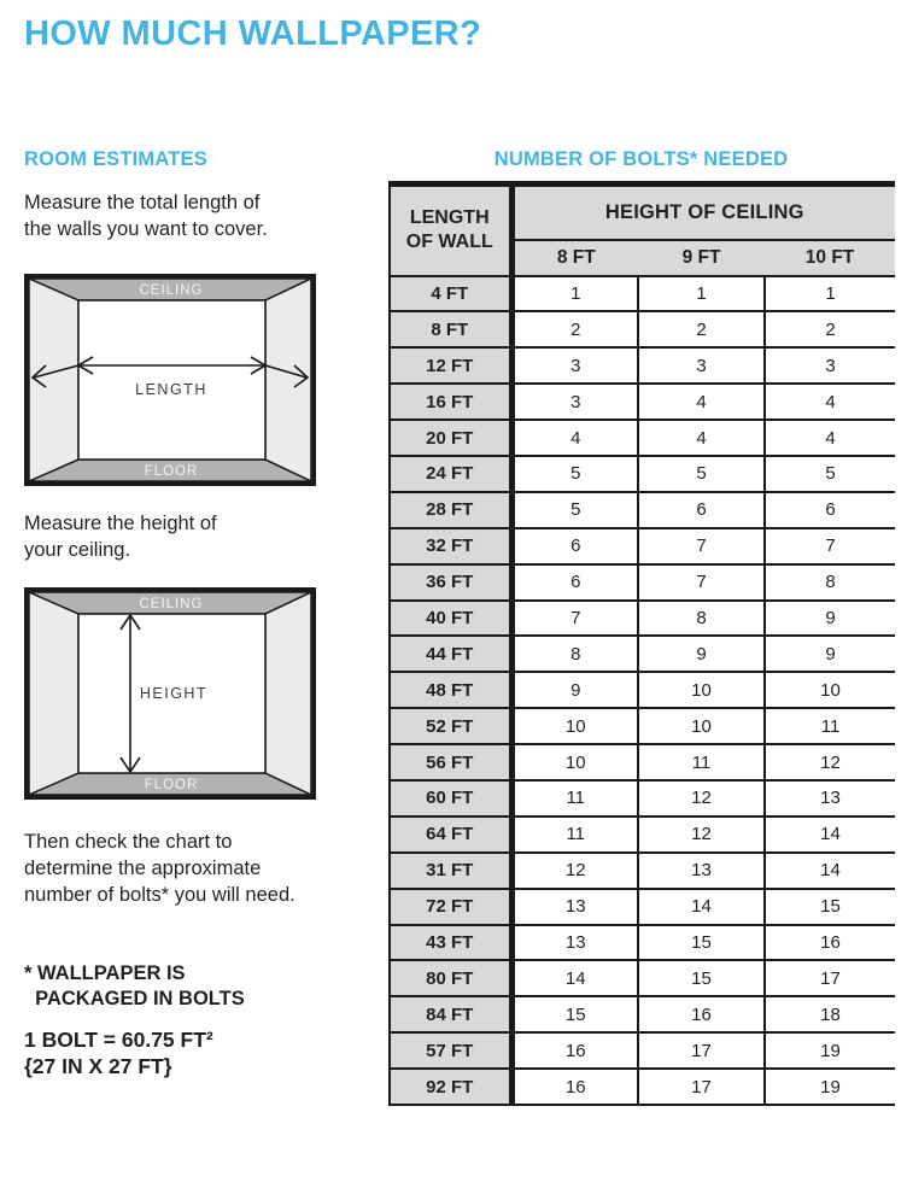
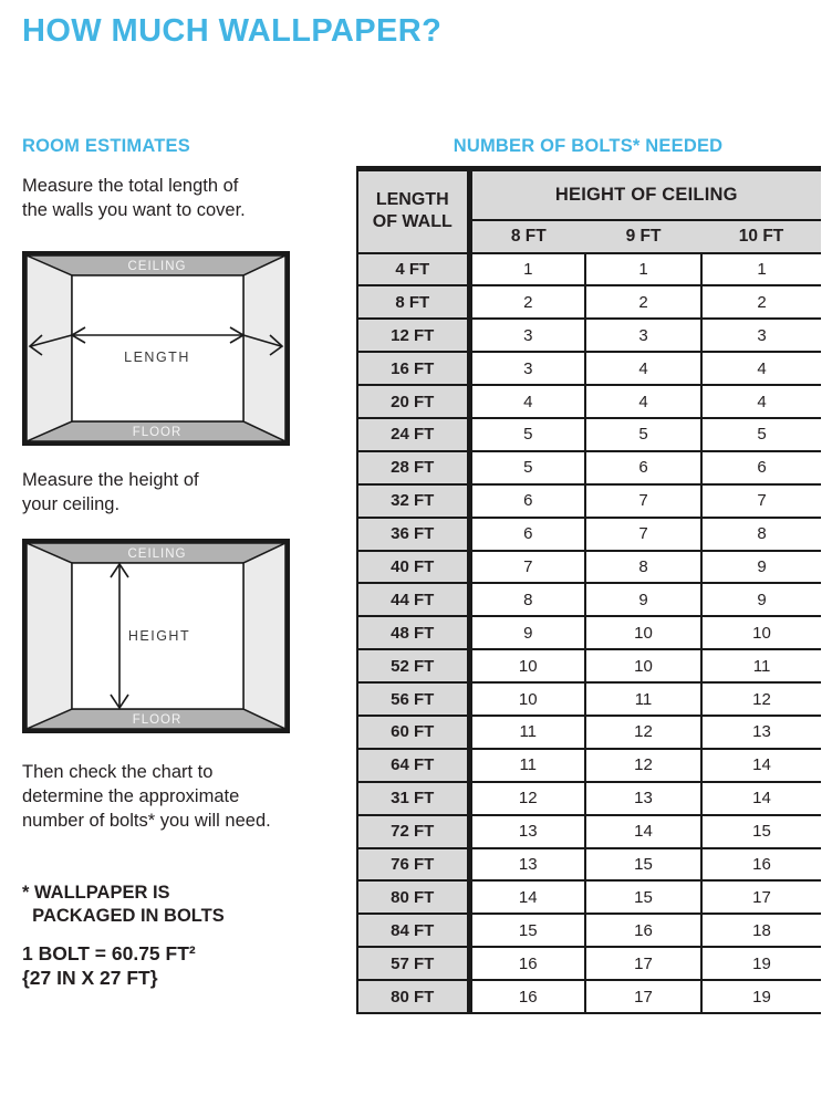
  HOW MUCH WALLPAPER?
  ROOM ESTIMATES
  Measure the total length of
  the walls you want to cover.
  CEILING
  FLOOR
  LENGTH
  Measure the height of
  your ceiling.
  CEILING
  FLOOR
  HEIGHT
  Then check the chart to
  determine the approximate
  number of bolts* you will need.
  * WALLPAPER IS
  PACKAGED IN BOLTS
  1 BOLT = 60.75 FT²
  {27 IN X 27 FT}
  NUMBER OF BOLTS* NEEDED
  LENGTH OF WALL	HEIGHT OF CEILING
  8 FT	9 FT	10 FT
  4 FT	1	1	1
  8 FT	2	2	2
  12 FT	3	3	3
  16 FT	3	4	4
  20 FT	4	4	4
  24 FT	5	5	5
  28 FT	5	6	6
  32 FT	6	7	7
  36 FT	6	7	8
  40 FT	7	8	9
  44 FT	8	9	9
  48 FT	9	10	10
  52 FT	10	10	11
  56 FT	10	11	12
  60 FT	11	12	13
  64 FT	11	12	14
  31 FT	12	13	14
  72 FT	13	14	15
- 43 FT	13	15	16
+ 76 FT	13	15	16
  80 FT	14	15	17
  84 FT	15	16	18
  57 FT	16	17	19
- 92 FT	16	17	19
+ 80 FT	16	17	19
